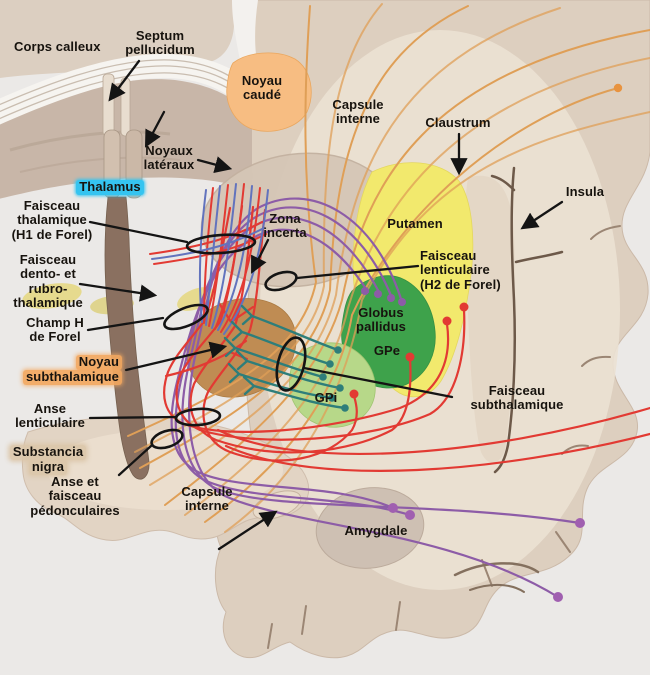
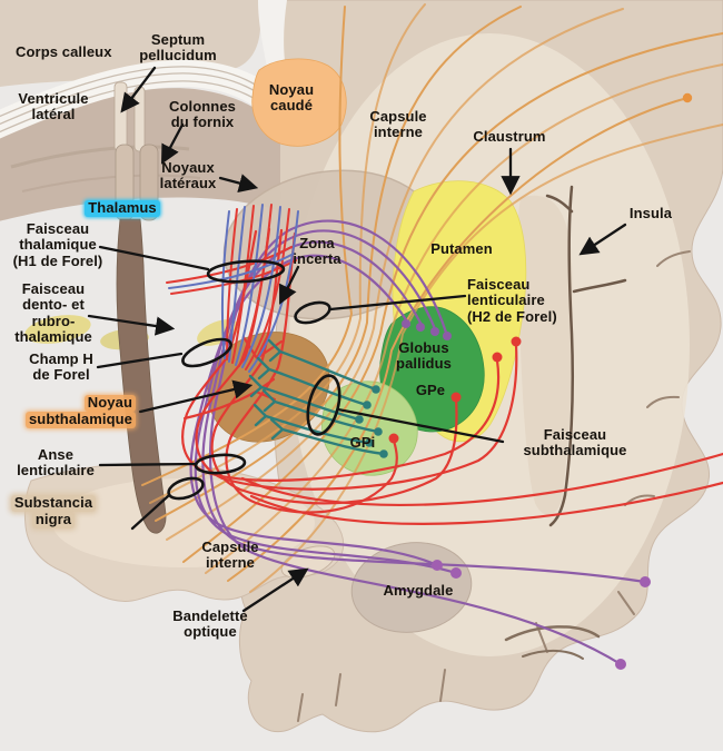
  Corps calleux
  Septum
  pellucidum
+ Ventricule
+ latéral
+ Colonnes
+ du fornix
  Noyau
  caudé
  Capsule
  interne
  Claustrum
  Noyaux
  latéraux
  Insula
  Thalamus
  Faisceau
  thalamique
  (H1 de Forel)
  Zona
  incerta
  Putamen
  Faisceau
  lenticulaire
  (H2 de Forel)
  Faisceau
  dento- et
  rubro-
  thalamique
  Champ H
  de Forel
  Noyau
  subthalamique
  Globus
  pallidus
  GPe
  GPi
  Faisceau
  subthalamique
  Anse
  lenticulaire
  Substancia
  nigra
- Anse et
- faisceau
- pédonculaires
  Capsule
  interne
  Amygdale
+ Bandelette
+ optique
